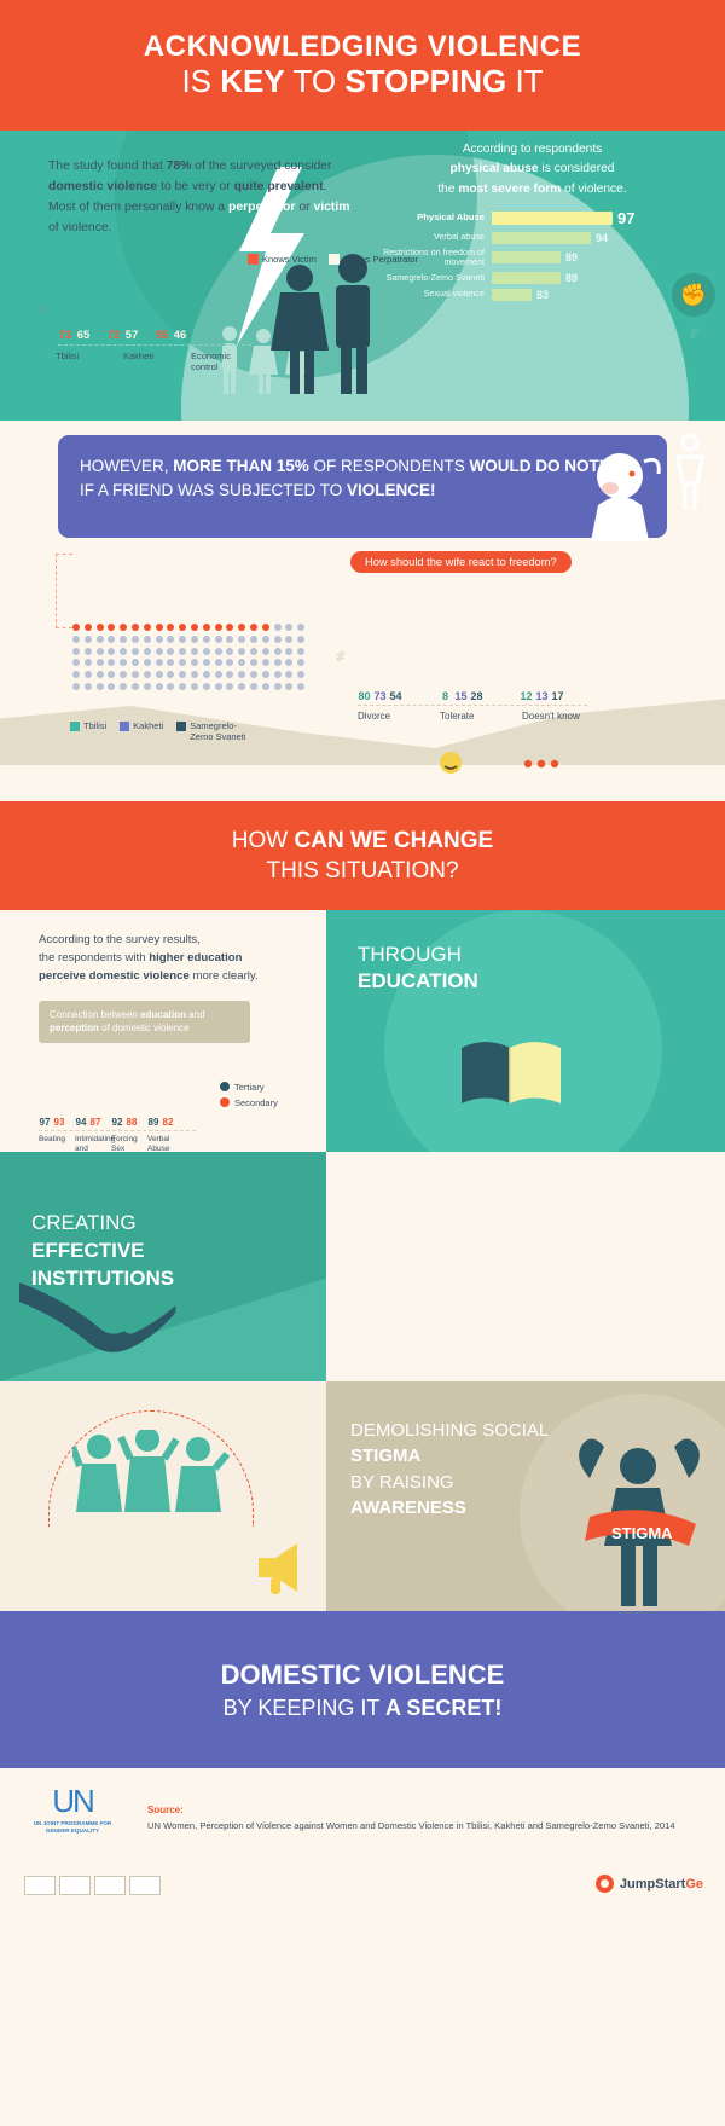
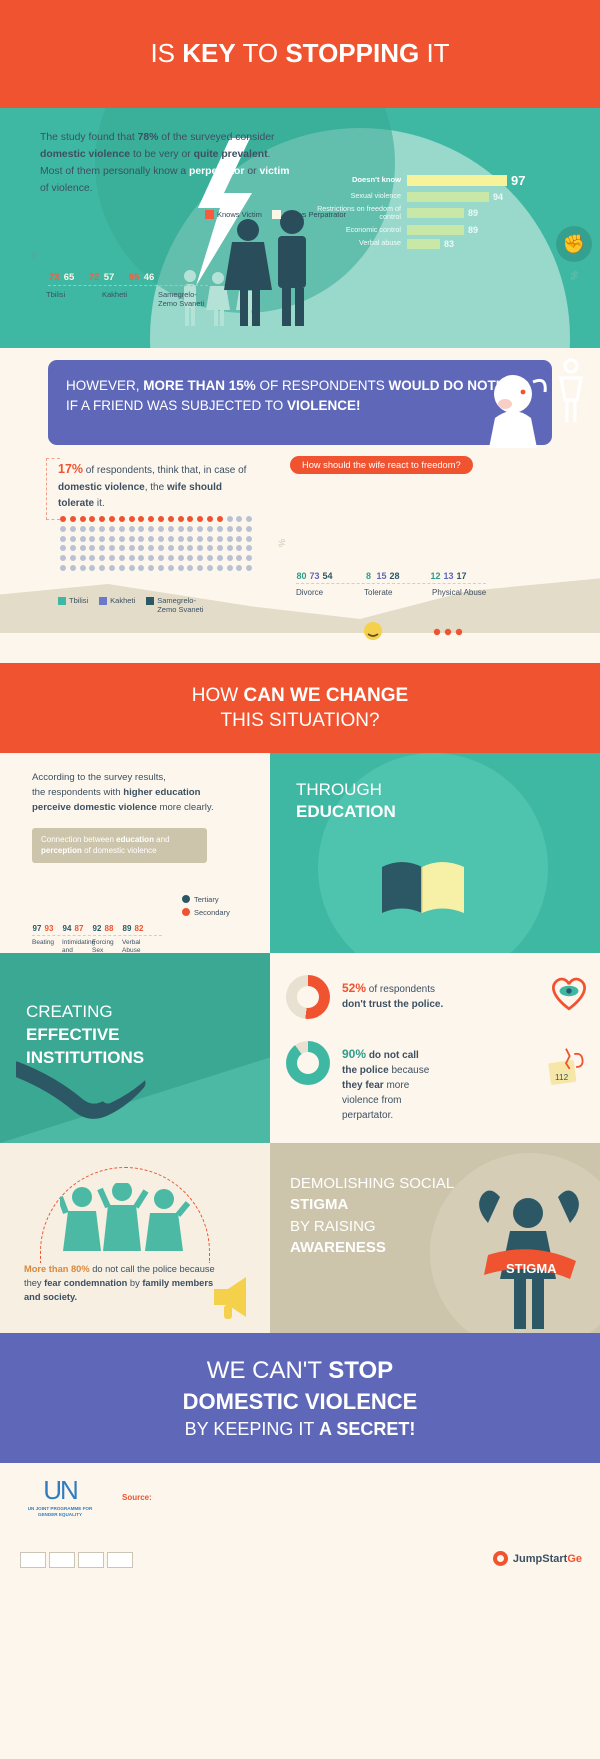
- ACKNOWLEDGING VIOLENCE
  IS KEY TO STOPPING IT
  The study found that 78% of the surveyed consider domestic violence to be very or quite prevalent. Most of them personally know a perpetrator or victim of violence.
- According to respondents
- physical abuse is considered
- the most severe form of violence.
  73
  65
  72
  57
  55
  46
  Tbilisi
  Kakheti
- Economic control
+ Samegrelo-Zemo Svaneti
  Knows Victim
  Knows Perpatrator
- Physical Abuse
+ Doesn't know
  97
- Verbal abuse
+ Sexual violence
  94
- Restrictions on freedom of movement
+ Restrictions on freedom of control
  89
- Samegrelo-Zemo Svaneti
+ Economic control
  89
- Sexual violence
+ Verbal abuse
  83
  ✊
  HOWEVER, MORE THAN 15% OF RESPONDENTS WOULD DO NOT IF A FRIEND WAS SUBJECTED TO VIOLENCE!
+ 17% of respondents, think that, in case of domestic violence, the wife should tolerate it.
  How should the wife react to freedom?
  80
  73
  54
  8
  15
  28
  12
  13
  17
  Divorce
  Tolerate
- Doesn't know
+ Physical Abuse
  Tbilisi
  Kakheti
  Samegrelo-
  Zemo Svaneti
  HOW CAN WE CHANGE
  THIS SITUATION?
  According to the survey results,
  the respondents with higher education
  perceive domestic violence more clearly.
  Connection between education and
  perception of domestic violence
  97
  93
  94
  87
  92
  88
  89
  82
  Tertiary
  Secondary
  THROUGH
  EDUCATION
  CREATING
  EFFECTIVE
  INSTITUTIONS
+ 52% of respondents
+ don't trust the police.
+ 90% do not call
+ the police because
+ they fear more
+ violence from
+ perpartator.
+ 112
+ More than 80% do not call the police because they fear condemnation by family members and society.
  DEMOLISHING SOCIAL
  STIGMA
  BY RAISING
  AWARENESS
  STIGMA
+ WE CAN'T STOP
  DOMESTIC VIOLENCE
  BY KEEPING IT A SECRET!
  UN
  Source:
- UN Women, Perception of Violence against Women and Domestic Violence in Tbilisi, Kakheti and Samegrelo-Zemo Svaneti, 2014
  JumpStartGe
